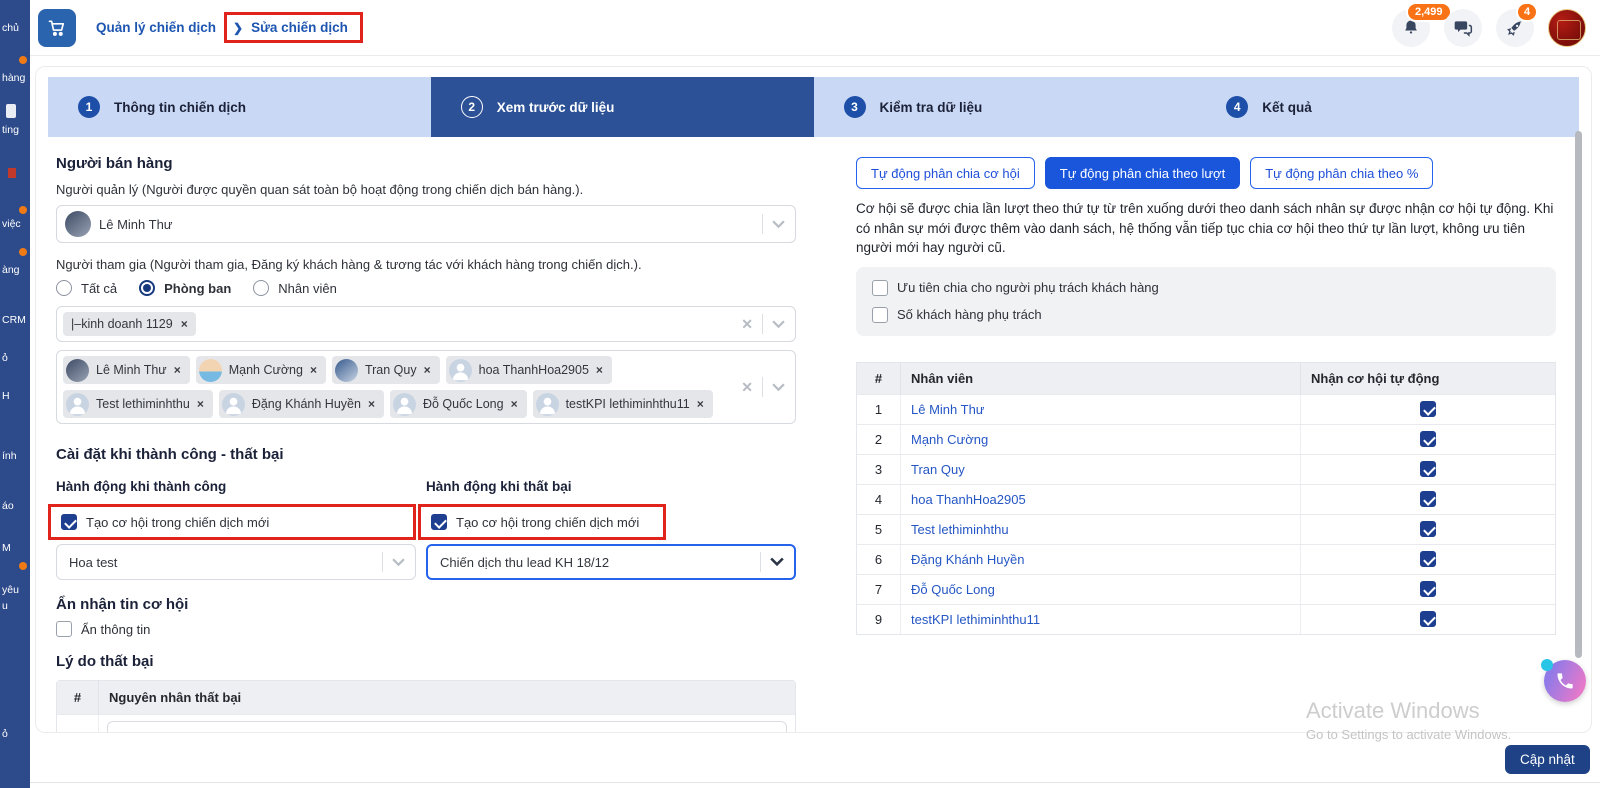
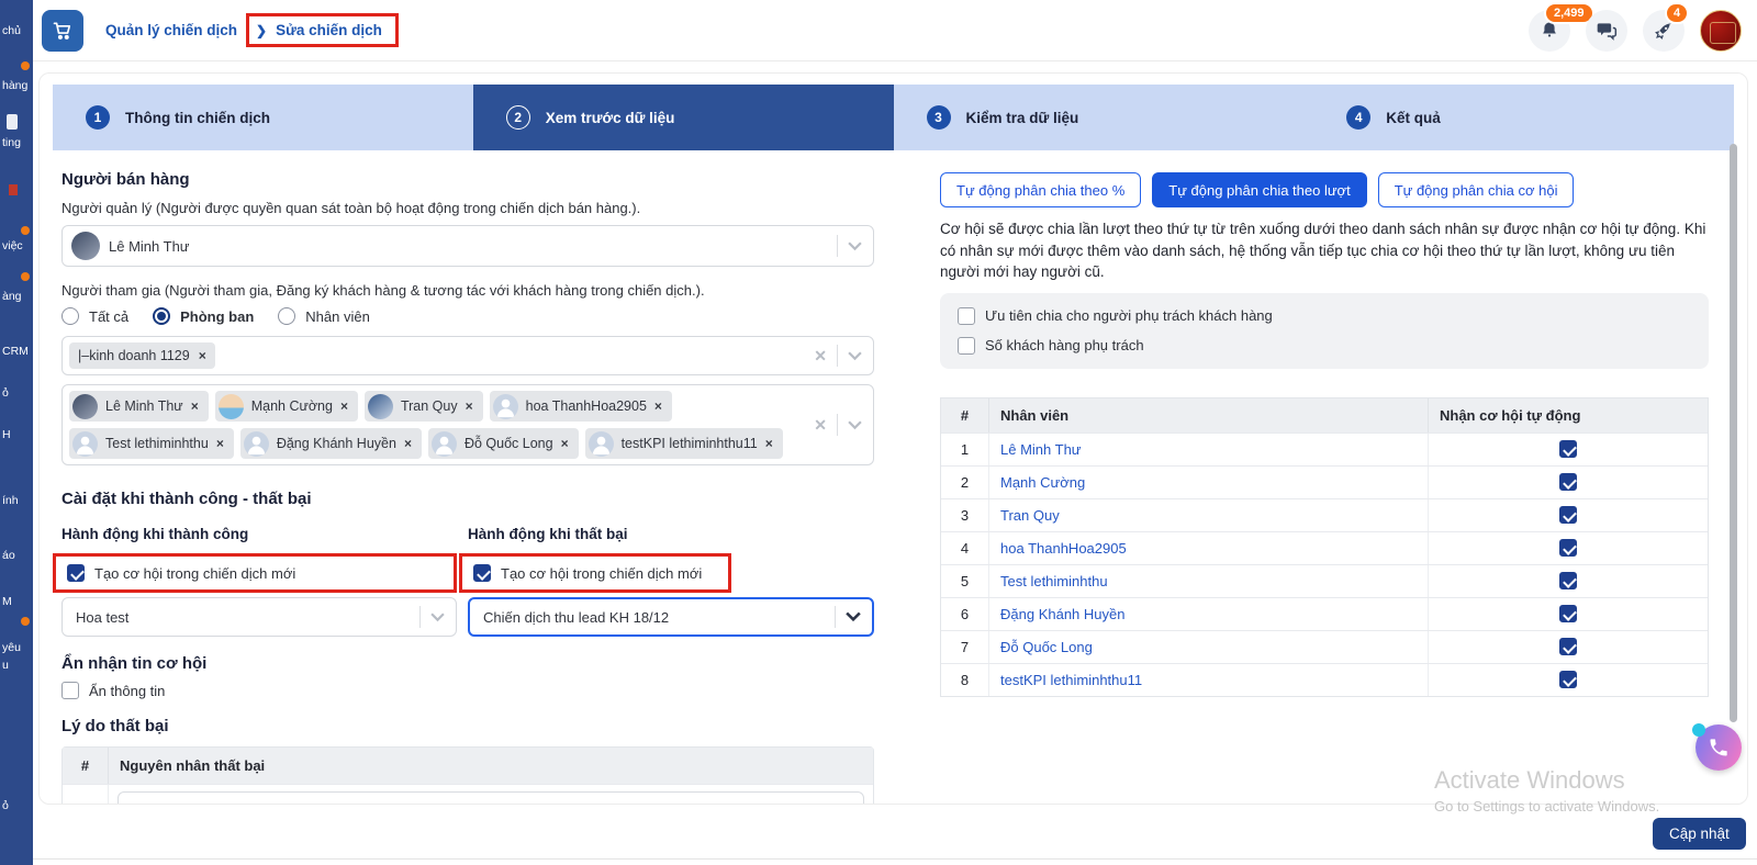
  chủ
  hàng
  ting
  việc
  àng
  CRM
  ỏ
  H
  ính
  áo
  M
  yêu
  u
  ỏ
  Quản lý chiến dịch
  ❯
  Sửa chiến dịch
  2,499
  4
  1
  Thông tin chiến dịch
  2
  Xem trước dữ liệu
  3
  Kiểm tra dữ liệu
  4
  Kết quả
  Người bán hàng
  Người quản lý (Người được quyền quan sát toàn bộ hoạt động trong chiến dịch bán hàng.).
  Lê Minh Thư
  Người tham gia (Người tham gia, Đăng ký khách hàng & tương tác với khách hàng trong chiến dịch.).
  Tất cả
  Phòng ban
  Nhân viên
  |–kinh doanh 1129
  ×
  ✕
  Lê Minh Thư
  ×
  Mạnh Cường
  ×
  Tran Quy
  ×
  hoa ThanhHoa2905
  ×
  Test lethiminhthu
  ×
  Đặng Khánh Huyền
  ×
  Đỗ Quốc Long
  ×
  testKPI lethiminhthu11
  ×
  ✕
  Cài đặt khi thành công - thất bại
  Hành động khi thành công
  Hành động khi thất bại
  Tạo cơ hội trong chiến dịch mới
  Tạo cơ hội trong chiến dịch mới
  Hoa test
  Chiến dịch thu lead KH 18/12
  Ẩn nhận tin cơ hội
  Ẩn thông tin
  Lý do thất bại
  #
  Nguyên nhân thất bại
- Tự động phân chia cơ hội
+ Tự động phân chia theo %
  Tự động phân chia theo lượt
- Tự động phân chia theo %
+ Tự động phân chia cơ hội
  Cơ hội sẽ được chia lần lượt theo thứ tự từ trên xuống dưới theo danh sách nhân sự được nhận cơ hội tự động. Khi có nhân sự mới được thêm vào danh sách, hệ thống vẫn tiếp tục chia cơ hội theo thứ tự lần lượt, không ưu tiên người mới hay người cũ.
  Ưu tiên chia cho người phụ trách khách hàng
  Số khách hàng phụ trách
  #
  Nhân viên
  Nhận cơ hội tự động
  1
  Lê Minh Thư
  2
  Mạnh Cường
  3
  Tran Quy
  4
  hoa ThanhHoa2905
  5
  Test lethiminhthu
  6
  Đặng Khánh Huyền
  7
  Đỗ Quốc Long
- 9
+ 8
  testKPI lethiminhthu11
  Activate Windows
  Go to Settings to activate Windows.
  Cập nhật
